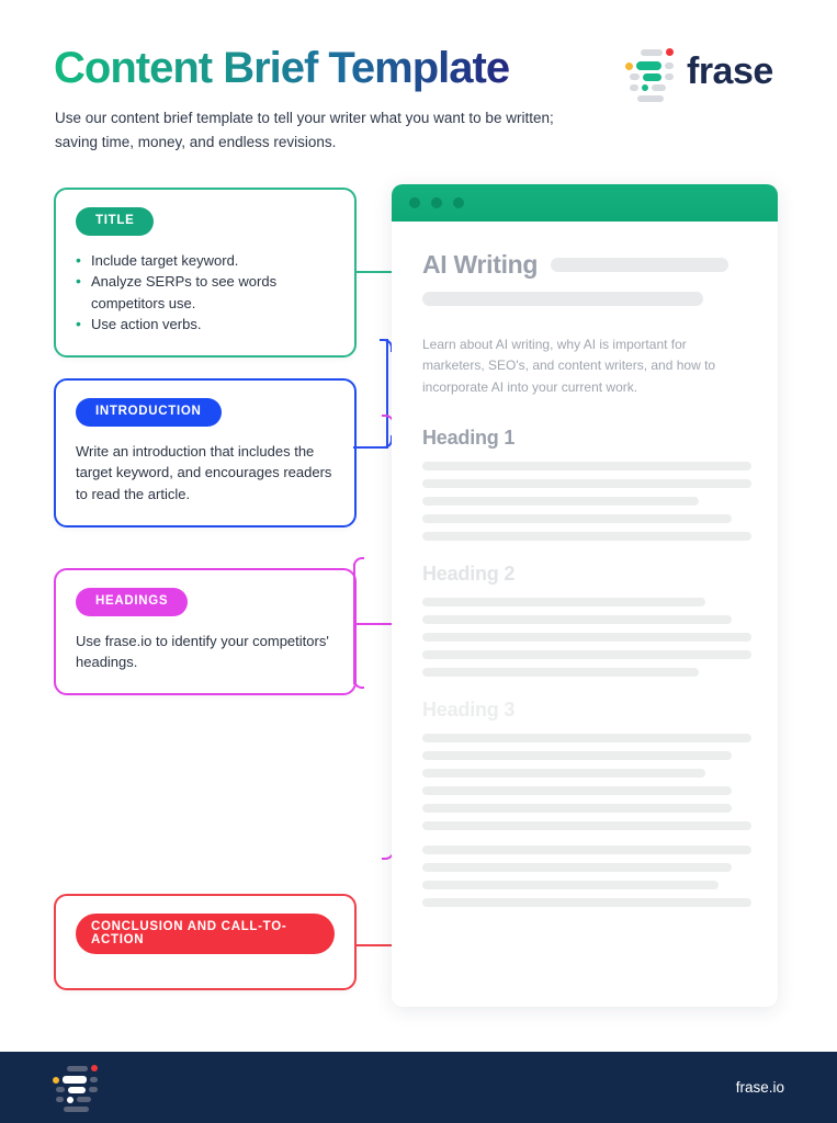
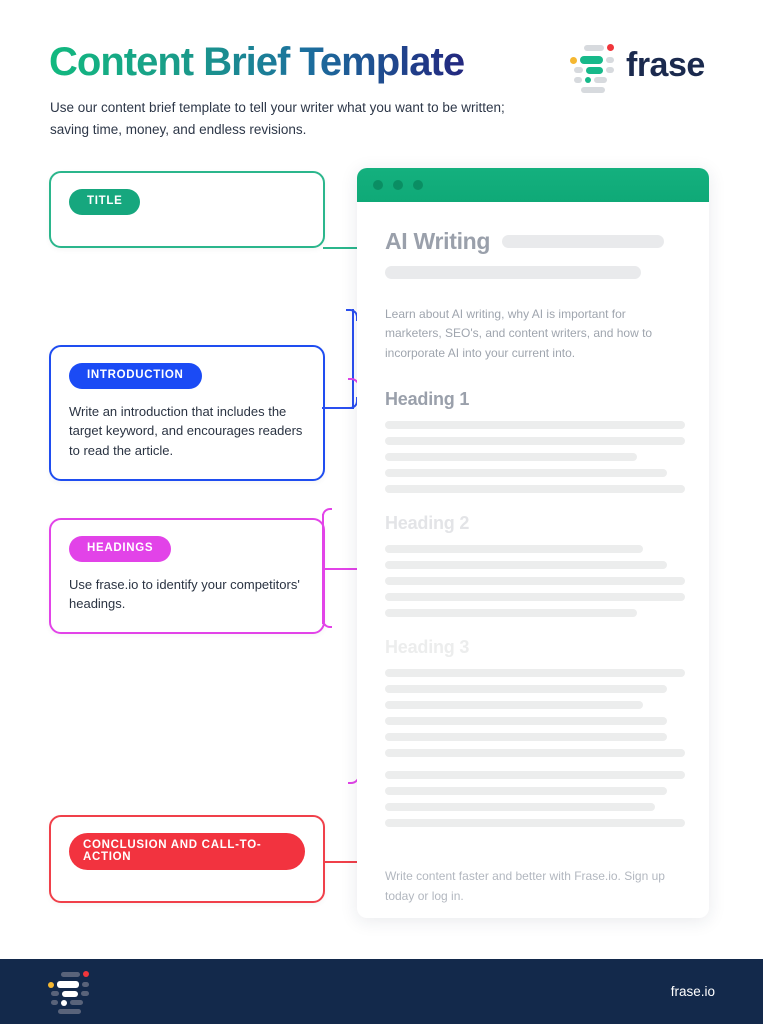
  Content Brief Template
  Use our content brief template to tell your writer what you want to be written; saving time, money, and endless revisions.
  frase
  TITLE
- Include target keyword.
- Analyze SERPs to see words competitors use.
- Use action verbs.
  INTRODUCTION
  Write an introduction that includes the target keyword, and encourages readers to read the article.
  HEADINGS
  Use frase.io to identify your competitors' headings.
  CONCLUSION AND CALL-TO-ACTION
  AI Writing
- Learn about AI writing, why AI is important for marketers, SEO's, and content writers, and how to incorporate AI into your current work.
+ Learn about AI writing, why AI is important for marketers, SEO's, and content writers, and how to incorporate AI into your current into.
  Heading 1
  Heading 2
+ Write content faster and better with Frase.io. Sign up today or log in.
  frase.io
